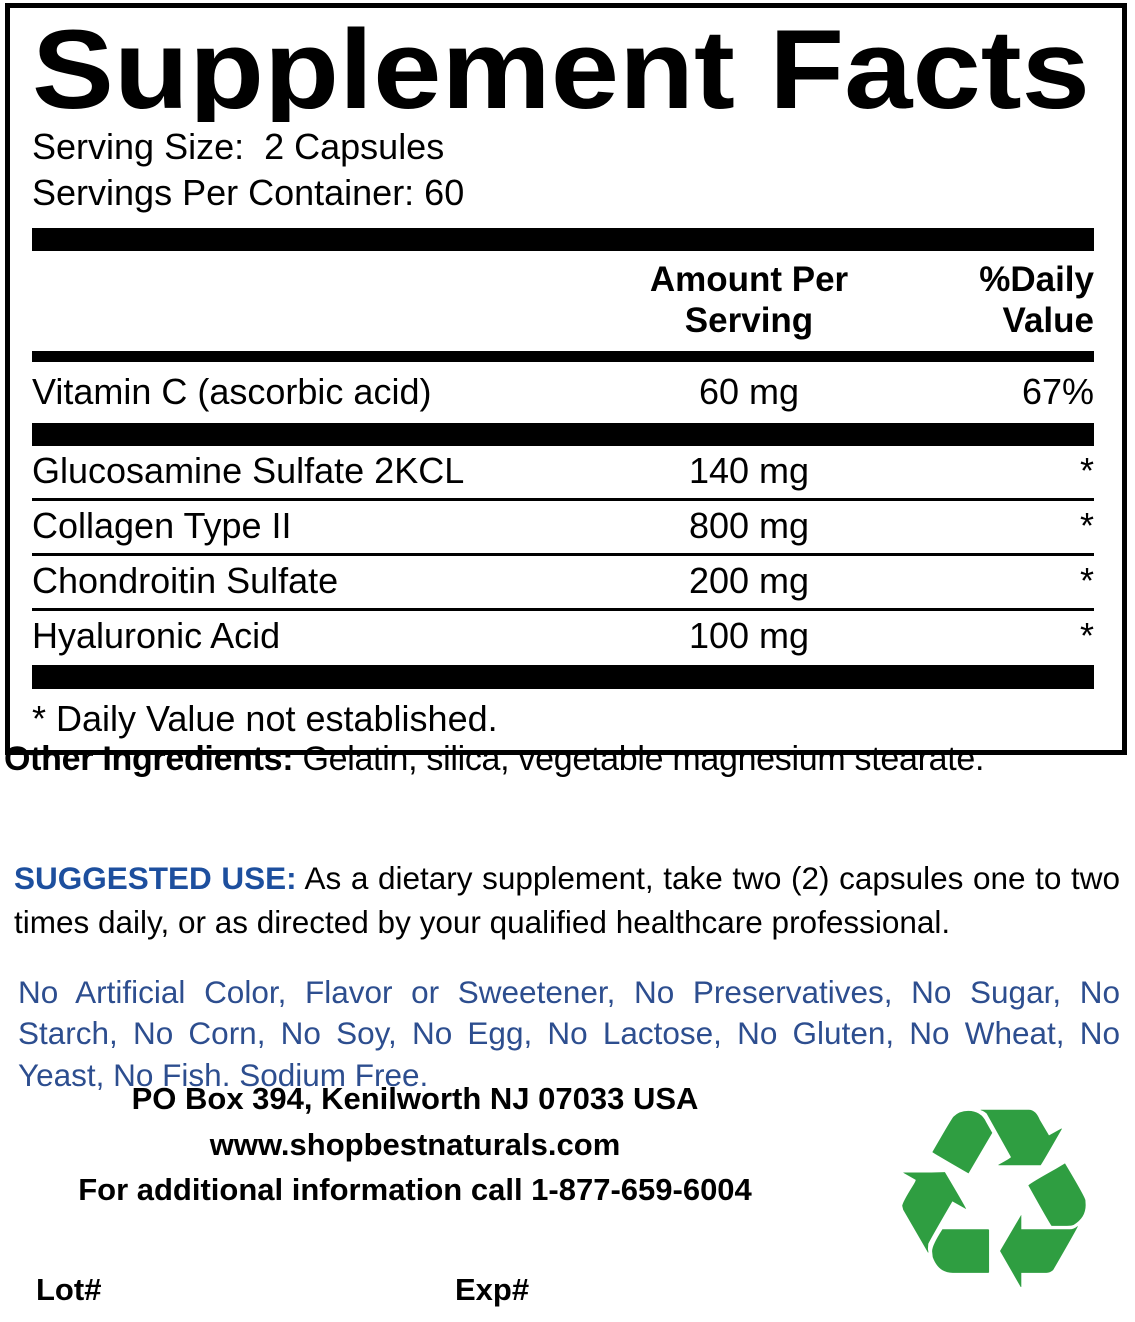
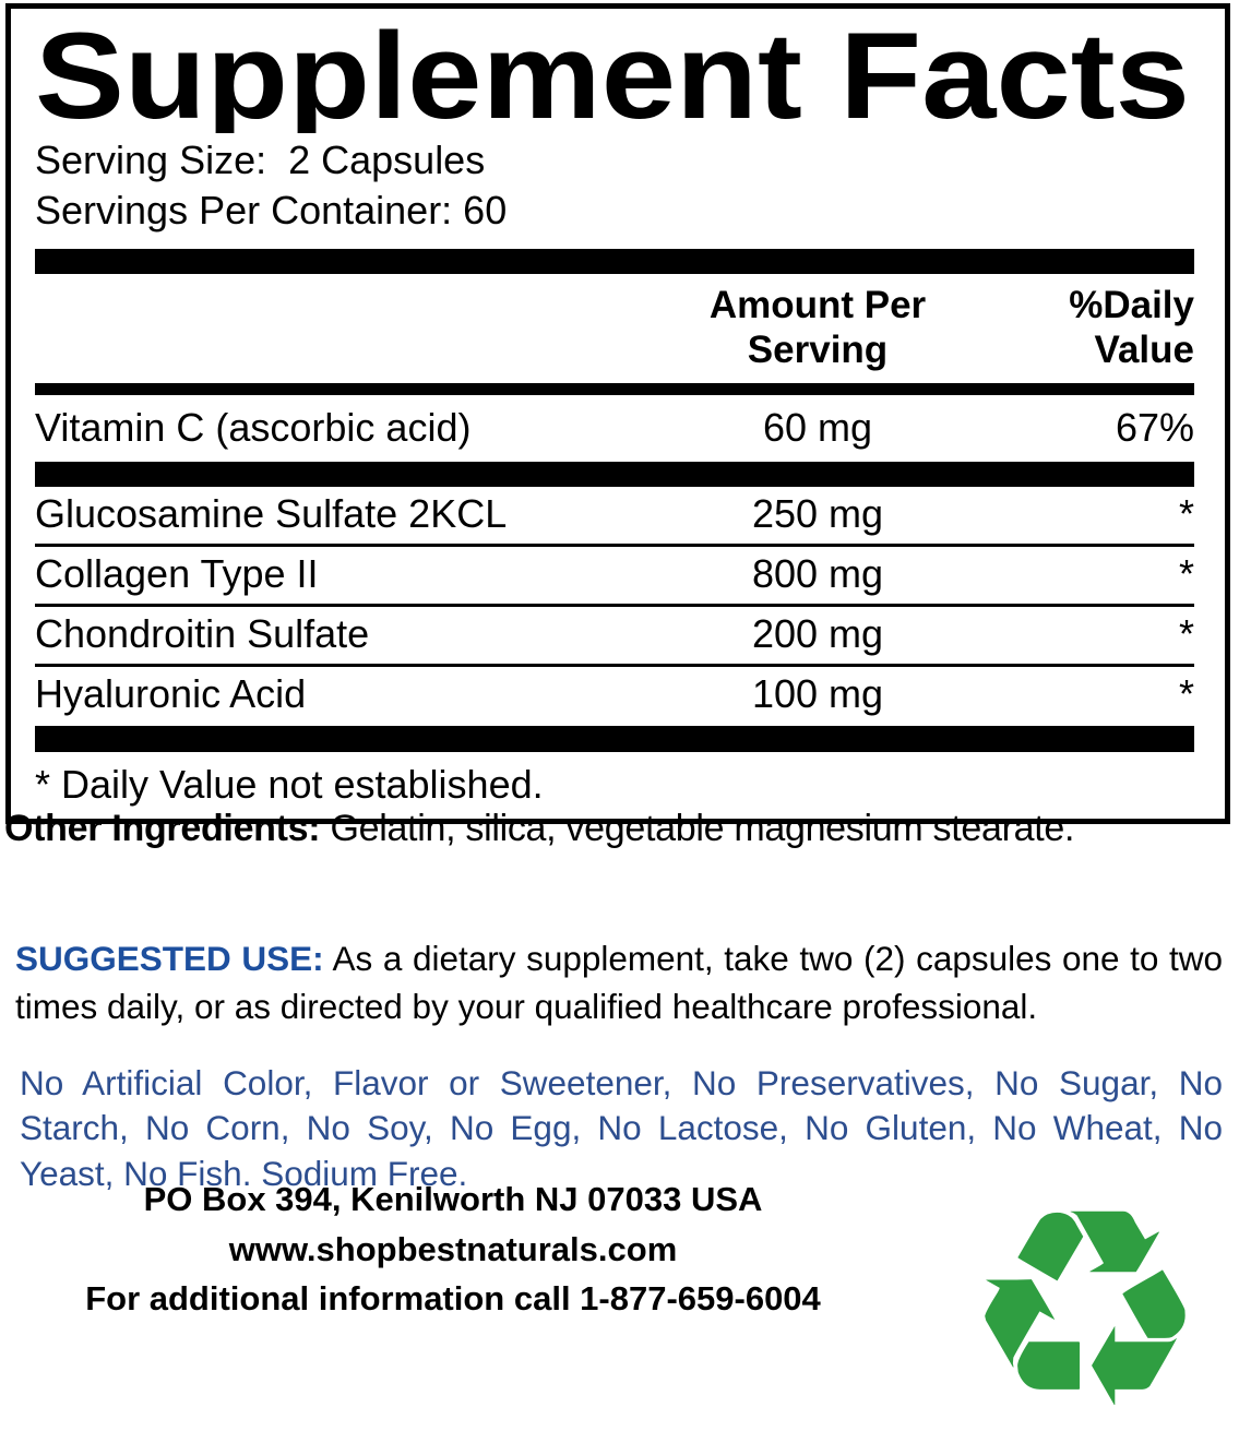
  Supplement Facts
  Serving Size: 2 Capsules
  Servings Per Container: 60
  Amount Per Serving
  %Daily Value
  Vitamin C (ascorbic acid)
  60 mg
  67%
  Glucosamine Sulfate 2KCL
- 140 mg
+ 250 mg
  *
  Collagen Type II
  800 mg
  *
  Chondroitin Sulfate
  200 mg
  *
  Hyaluronic Acid
  100 mg
  *
  * Daily Value not established.
  Other Ingredients: Gelatin, silica, vegetable magnesium stearate.
  SUGGESTED USE: As a dietary supplement, take two (2) capsules one to two times daily, or as directed by your qualified healthcare professional.
  No Artificial Color, Flavor or Sweetener, No Preservatives, No Sugar, No Starch, No Corn, No Soy, No Egg, No Lactose, No Gluten, No Wheat, No Yeast, No Fish. Sodium Free.
  PO Box 394, Kenilworth NJ 07033 USA
  www.shopbestnaturals.com
  For additional information call 1-877-659-6004
- Lot#
- Exp#
  ♻
